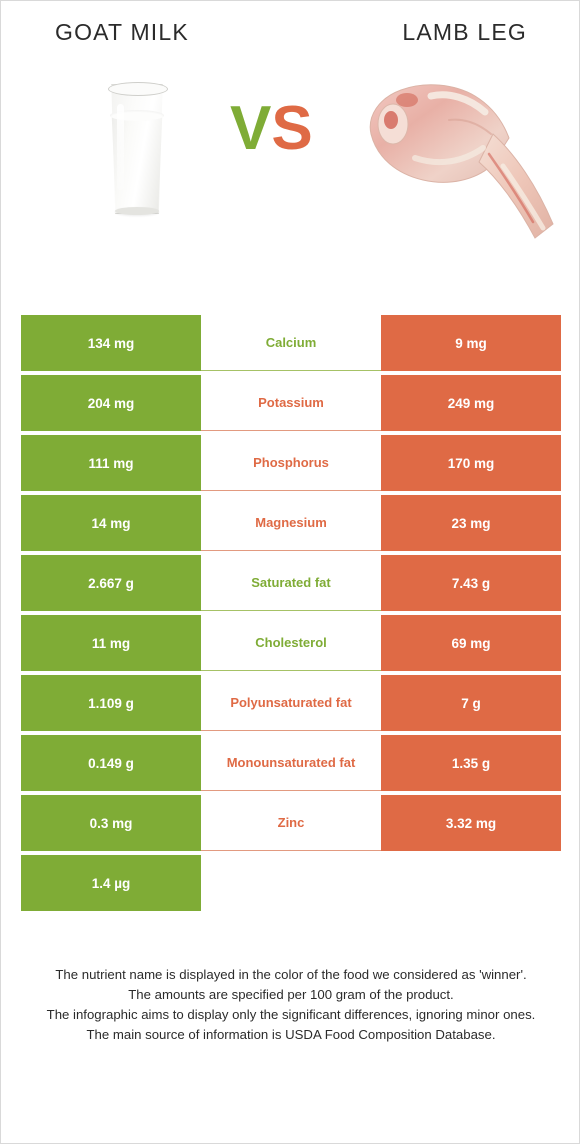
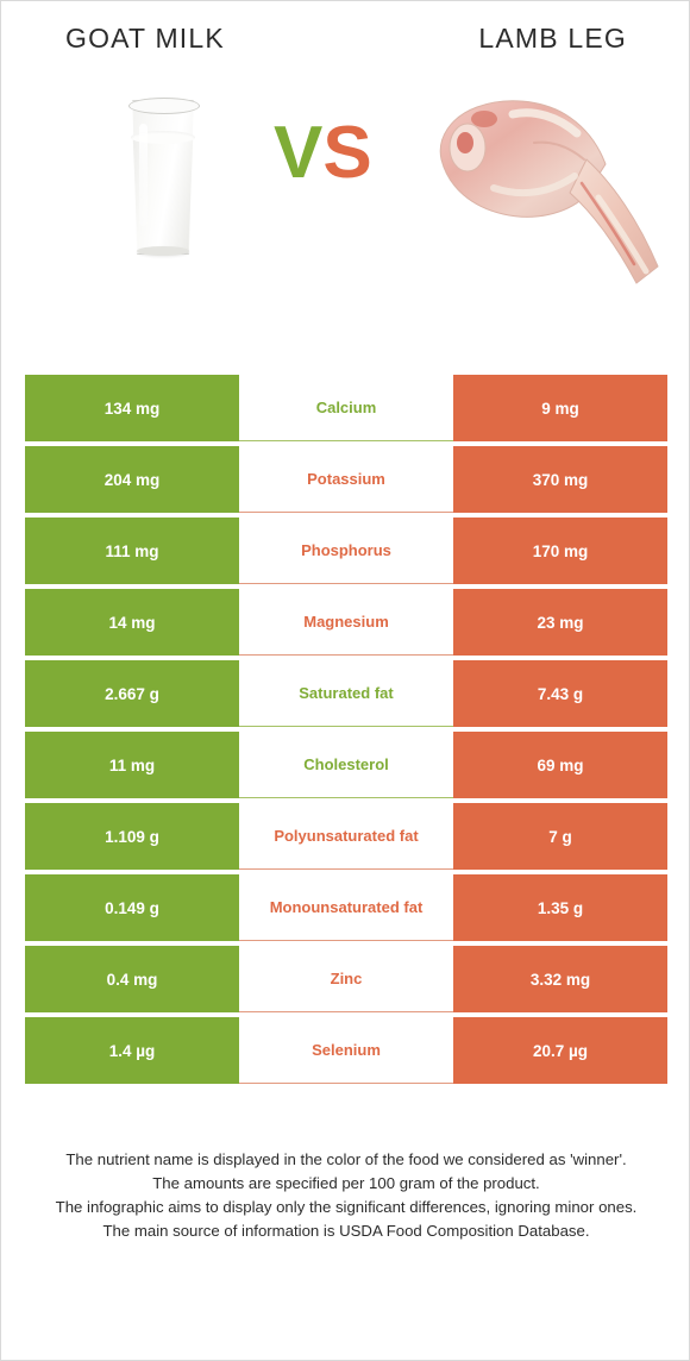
  GOAT MILK
  LAMB LEG
  VS
  134 mg
  Calcium
  9 mg
  204 mg
  Potassium
- 249 mg
+ 370 mg
  111 mg
  Phosphorus
  170 mg
  14 mg
  Magnesium
  23 mg
  2.667 g
  Saturated fat
  7.43 g
  11 mg
  Cholesterol
  69 mg
  1.109 g
  Polyunsaturated fat
  7 g
  0.149 g
  Monounsaturated fat
  1.35 g
- 0.3 mg
+ 0.4 mg
  Zinc
  3.32 mg
  1.4 µg
+ Selenium
+ 20.7 µg
  The nutrient name is displayed in the color of the food we considered as 'winner'.
  The amounts are specified per 100 gram of the product.
  The infographic aims to display only the significant differences, ignoring minor ones.
  The main source of information is USDA Food Composition Database.
